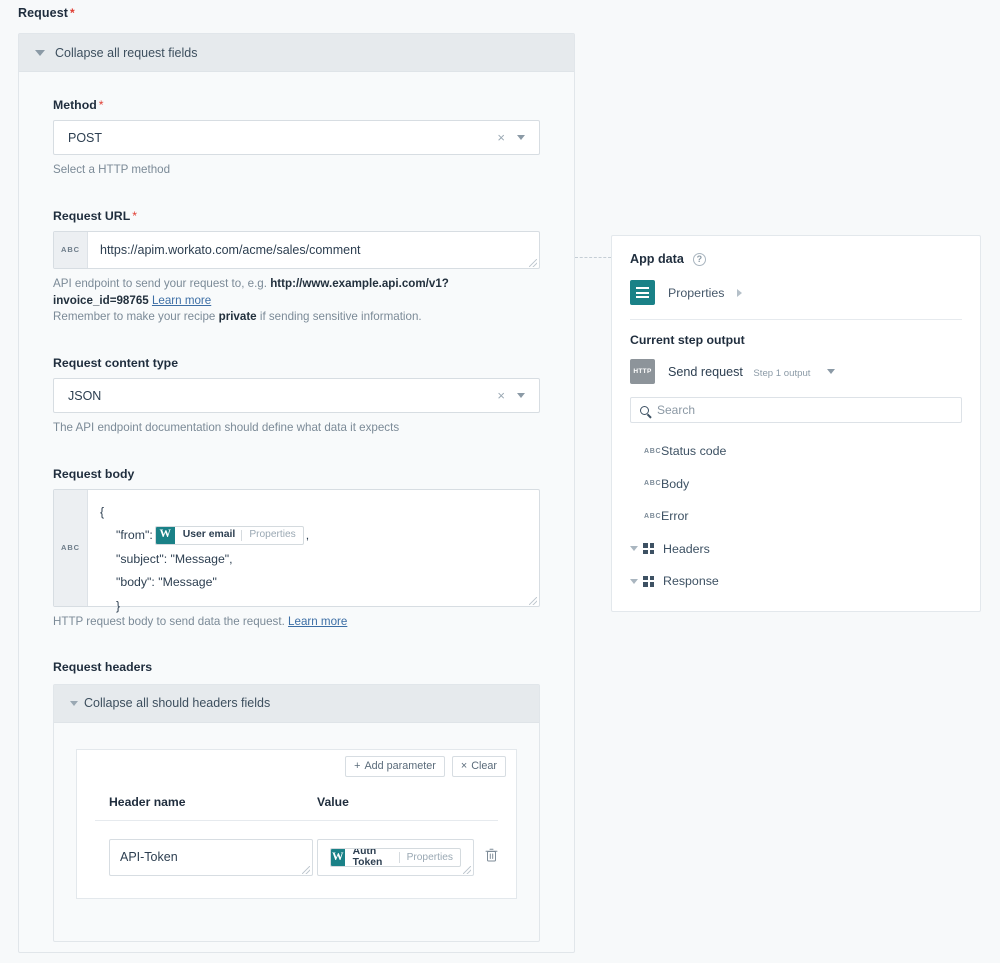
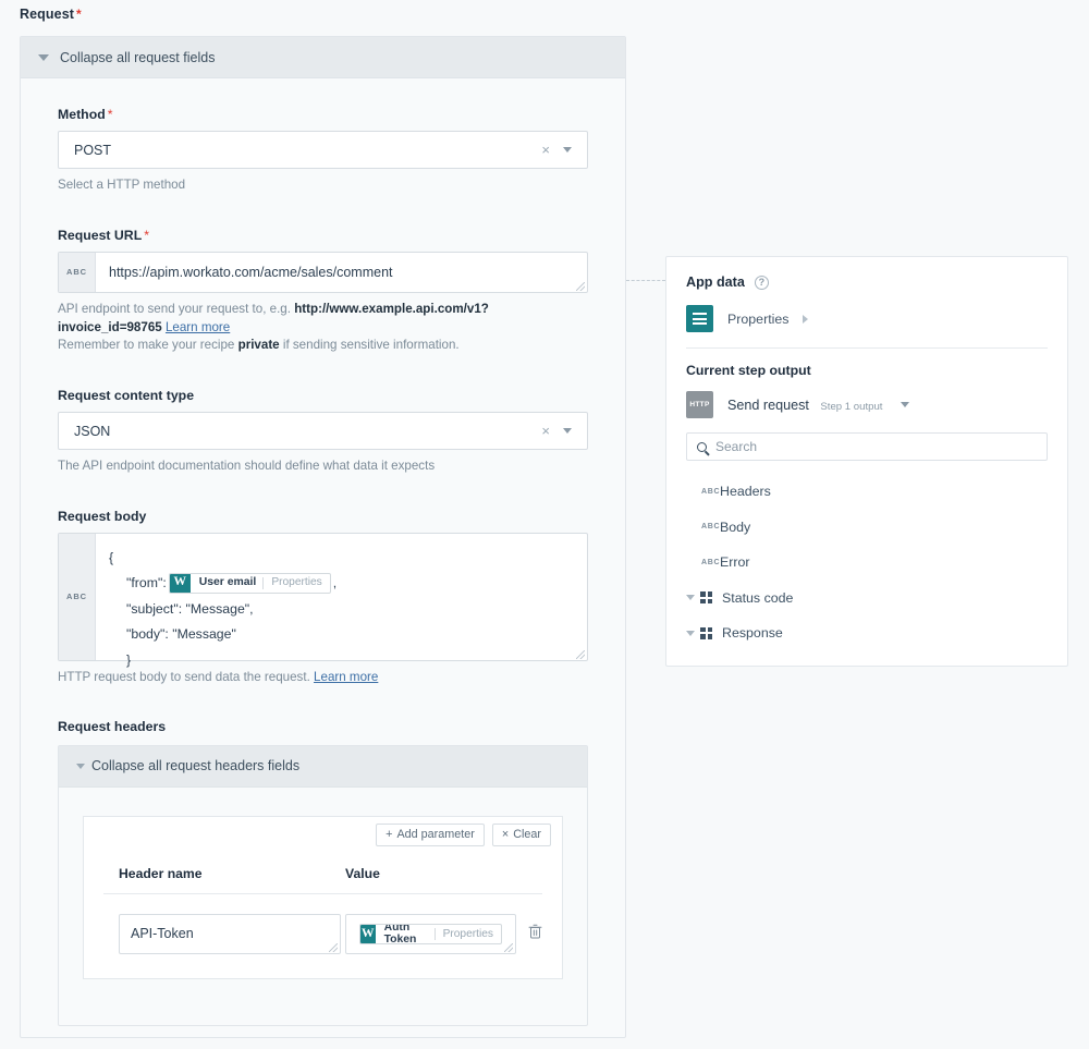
  Request *
  Collapse all request fields
  Method *
  POST
  ×
  Select a HTTP method
  Request URL *
  ABC
  https://apim.workato.com/acme/sales/comment
  API endpoint to send your request to, e.g. http://www.example.api.com/v1?invoice_id=98765 Learn more
  Remember to make your recipe private if sending sensitive information.
  Request content type
  JSON
  ×
  The API endpoint documentation should define what data it expects
  Request body
  ABC
  {
  "from":
  W
  User email
  Properties
  ,
  "subject": "Message",
  "body": "Message"
  }
  HTTP request body to send data the request. Learn more
  Request headers
- Collapse all should headers fields
+ Collapse all request headers fields
  +
  Add parameter
  ×
  Clear
  Header name
  Value
  API-Token
  W
  Auth Token
  Properties
  App data
  ?
  Properties
  Current step output
  Send request Step 1 output
  Search
- Status code
+ Headers
  Body
  Error
- Headers
+ Status code
  Response
